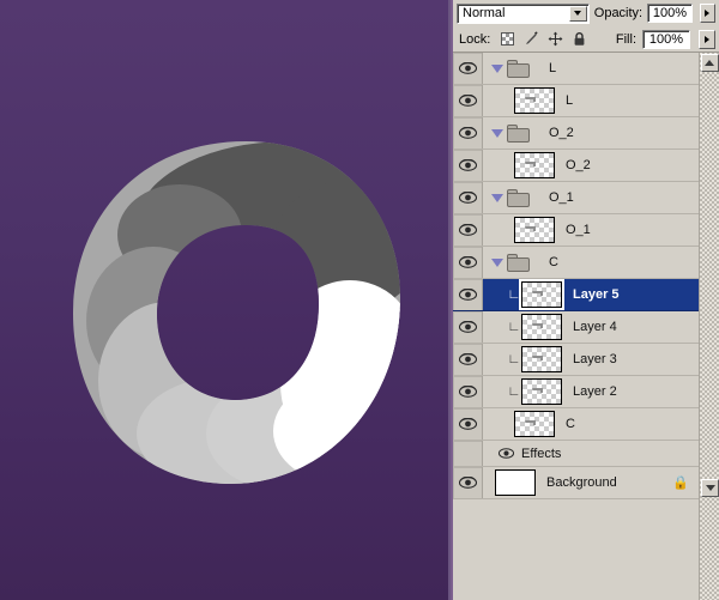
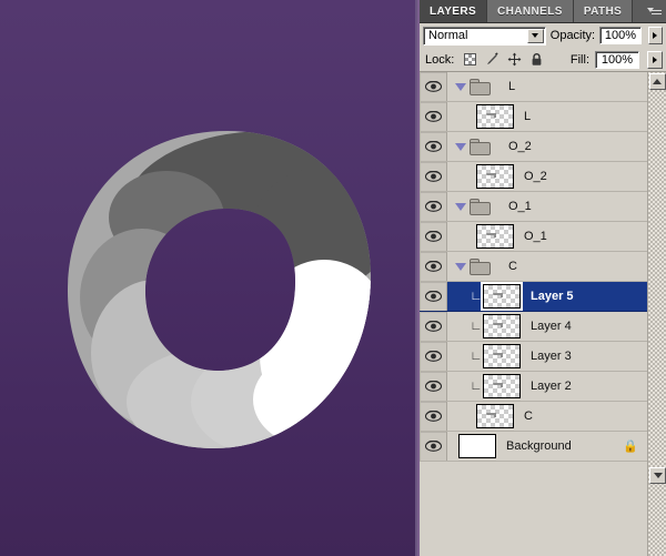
+ LAYERS
+ CHANNELS
+ PATHS
  Normal
  Opacity:
  100%
  Lock:
  Fill:
  100%
  L
  L
  O_2
  O_2
  O_1
  O_1
  C
  ∟
  Layer 5
  ∟
  Layer 4
  ∟
  Layer 3
  ∟
  Layer 2
  C
- Effects
  Background
  🔒
